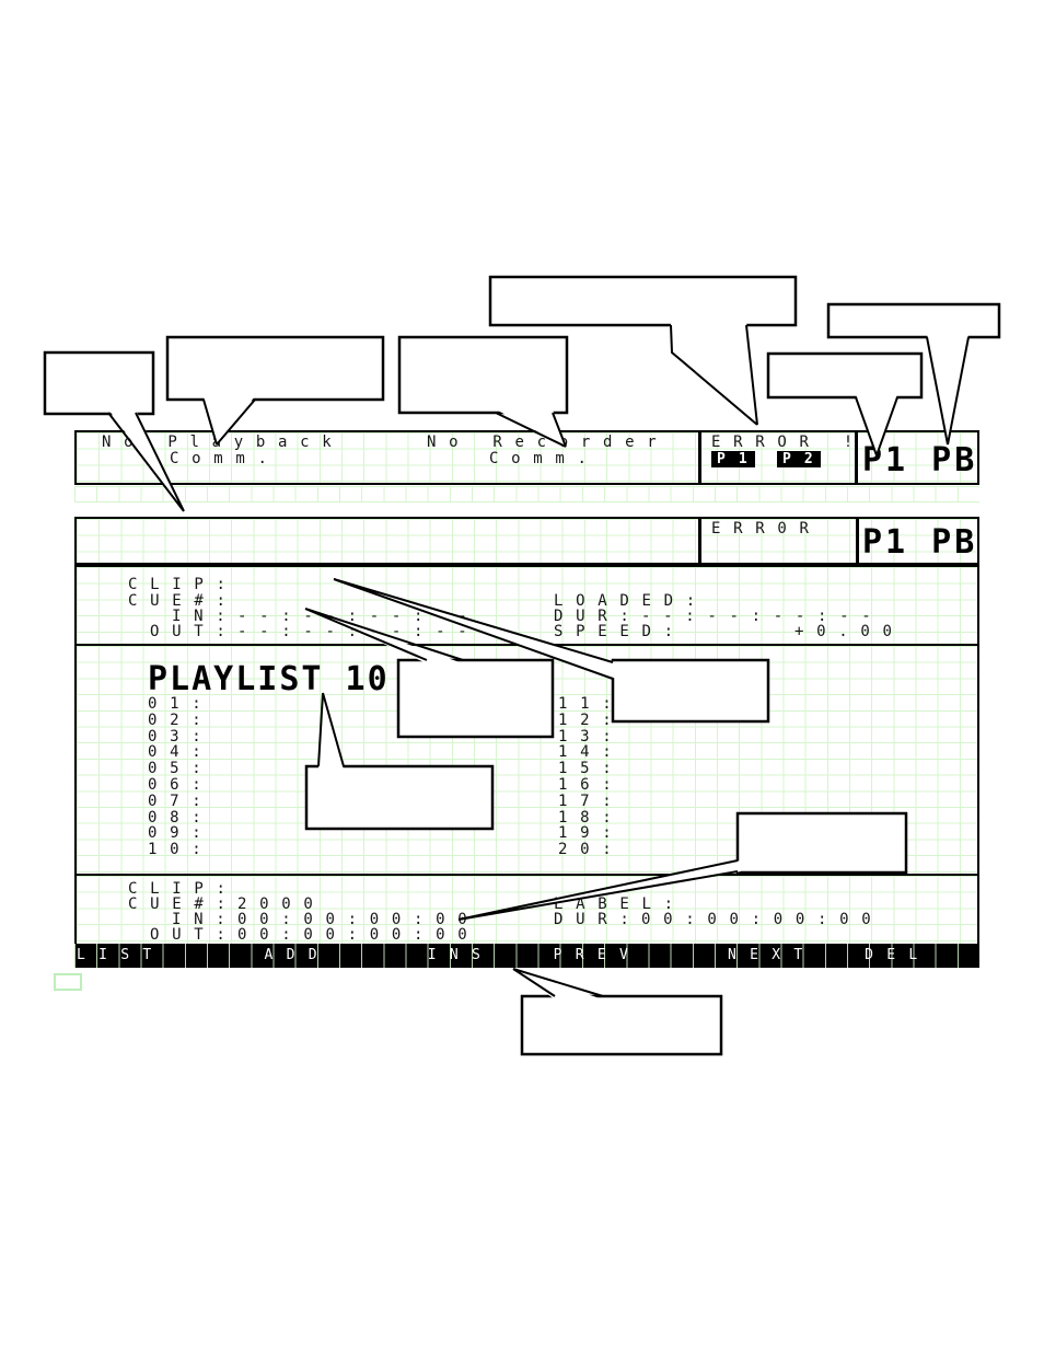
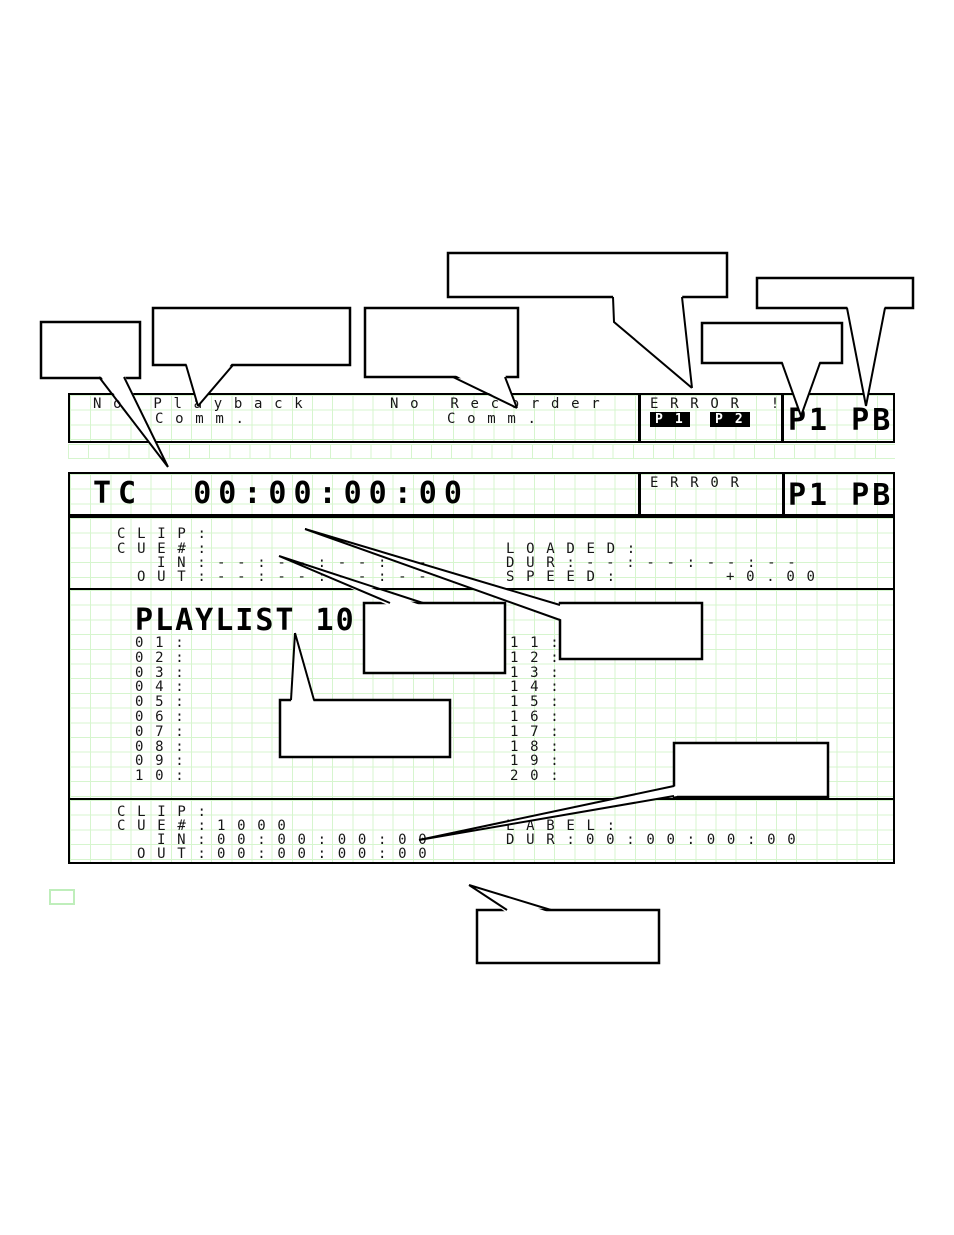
  N Playback
  Comm.
  No Recorder
  Comm.
  ERROR
  P1
  P2
  P1 PB
+ TC 00:00:00:00
  ERR0R
  P1 PB
  CLIP:
  CUE#:
  IN:
  --:--:--:-
  OUT:
  --:----:--
  LOADED:
  DUR:
  --:--:--:--
  SPEED:
  +0.00
  PLAYLIST 10
  01:
  02:
  03:
  04:
  05:
  06:
  07:
  08:
  09:
  10:
  13:
  14:
  15:
  16:
  17:
  18:
  19:
  20:
  CLIP:
  CUE#:
- 2000
+ 1000
  IN:
  00:00:00:00
  OUT:
  00:00:00:00
  LABEL:
  DUR:
  00:00:00:00
- LIST
- ADD
- INS
- PREV
- NEXT
- DEL
